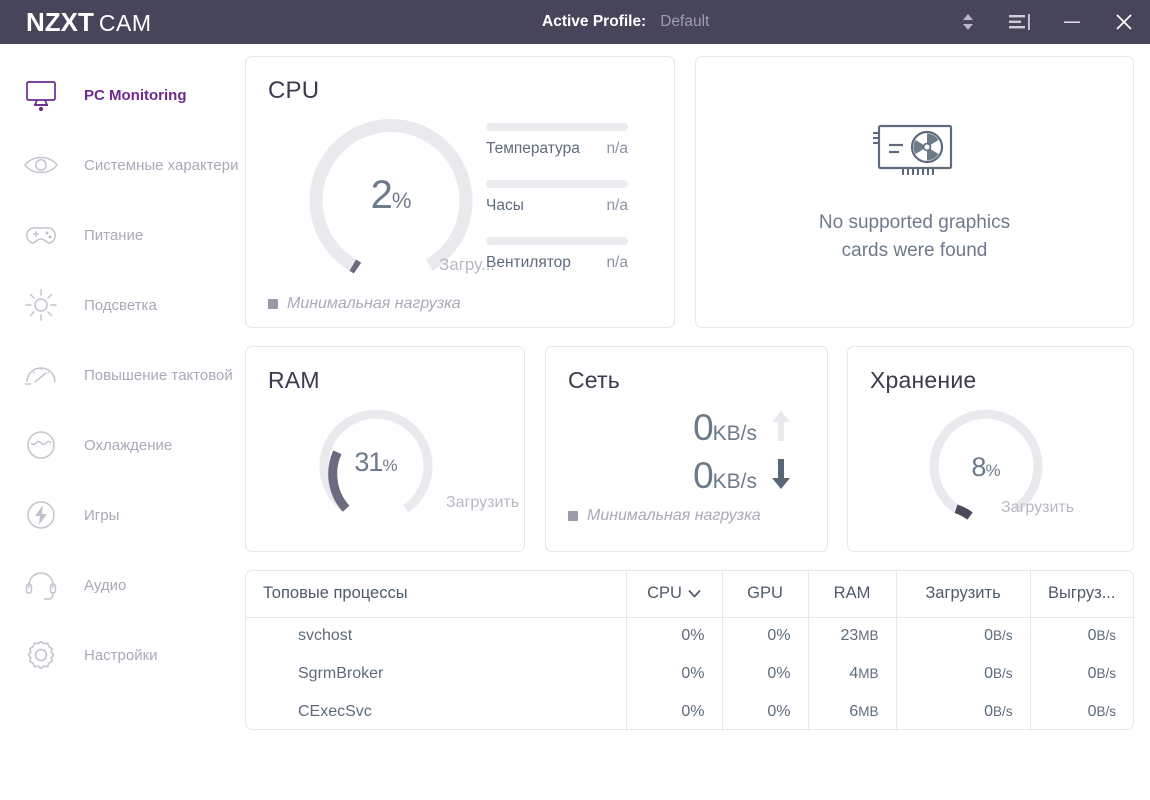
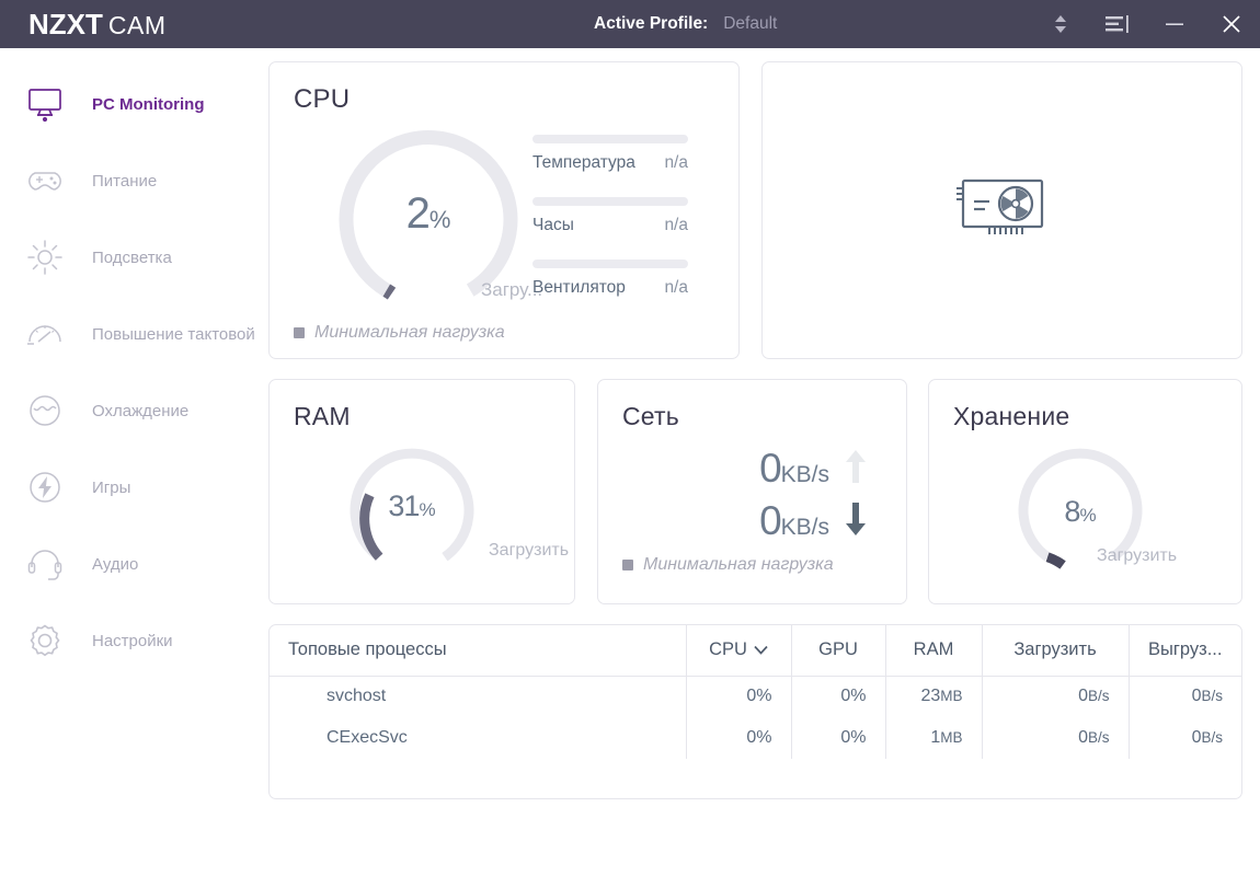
  NZXT
  CAM
  Active Profile:
  Default
  PC Monitoring
- Системные характери
  Питание
  Подсветка
  Повышение тактовой
  Охлаждение
  Игры
  Аудио
  Настройки
  CPU
  2%
  Загру...
  Температура
  n/a
  Часы
  n/a
  Вентилятор
  n/a
  Минимальная нагрузка
- No supported graphics cards were found
  RAM
  31%
  Загрузить
  Сеть
  0KB/s
  0KB/s
  Минимальная нагрузка
  Хранение
  8%
  Загрузить
  Топовые процессы	CPU	GPU	RAM	Загрузить	Выгруз...
  svchost	0%	0%	23MB	0B/s	0B/s
- SgrmBroker	0%	0%	4MB	0B/s	0B/s
- CExecSvc	0%	0%	6MB	0B/s	0B/s
+ CExecSvc	0%	0%	1MB	0B/s	0B/s
